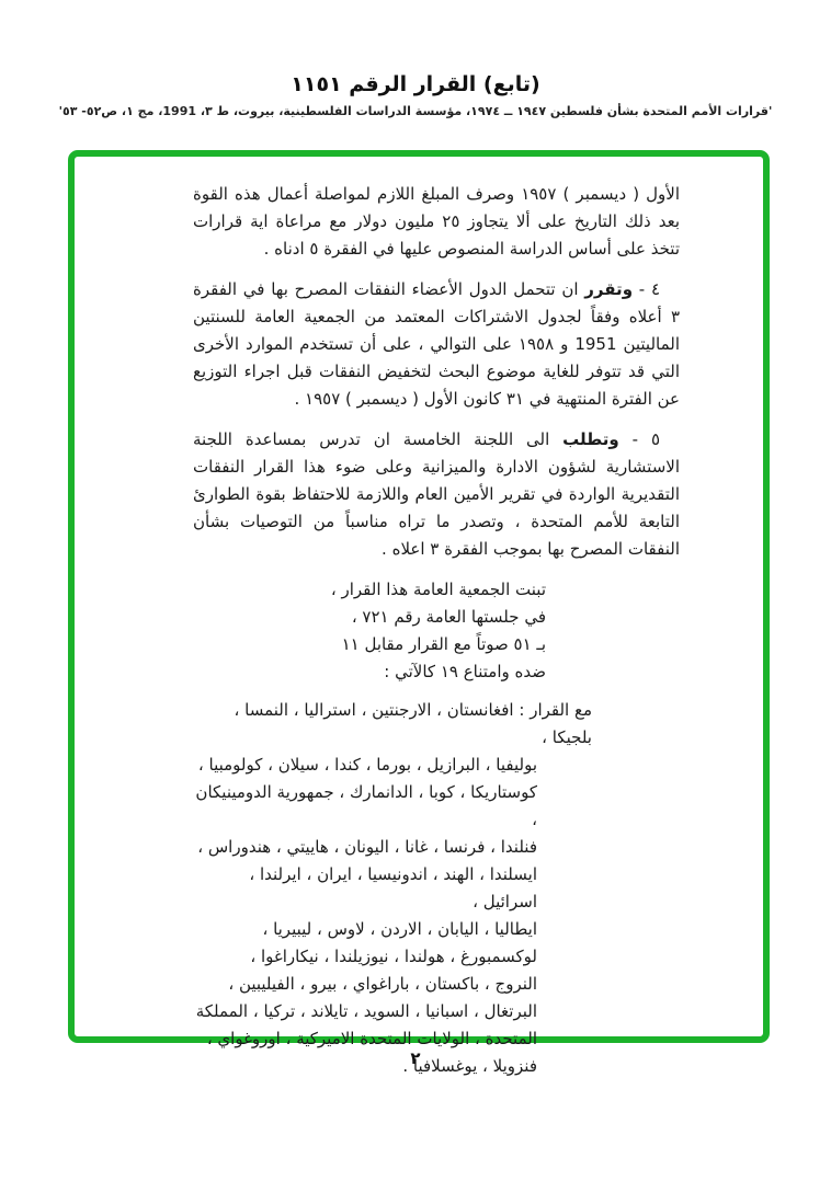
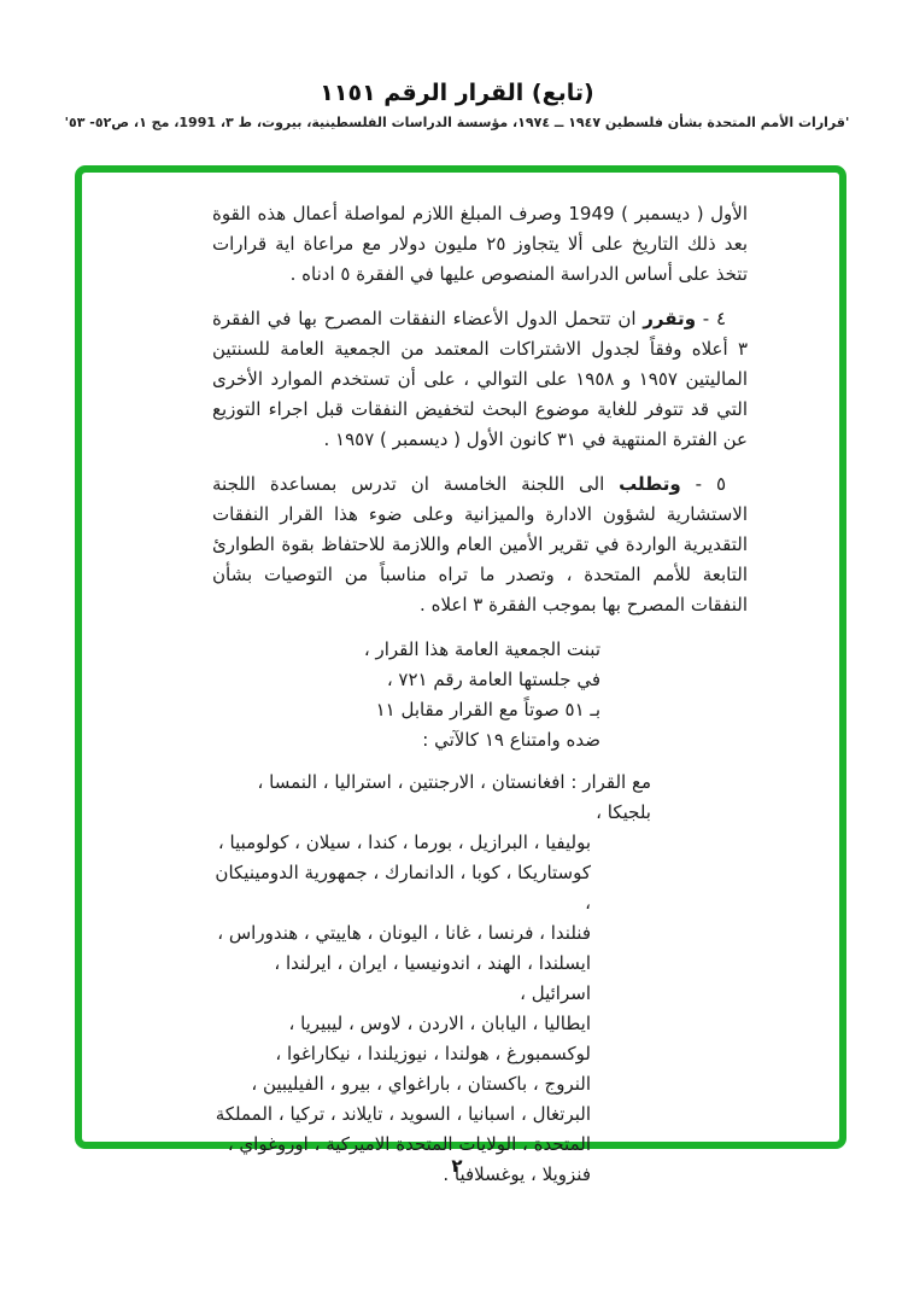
  (تابع) القرار الرقم ١١٥١
  'قرارات الأمم المتحدة بشأن فلسطين ١٩٤٧ ــ ١٩٧٤، مؤسسة الدراسات الفلسطينية، بيروت، ط ٣، 1991، مج ١، ص٥٢- ٥٣'
- الأول ( ديسمبر ) ١٩٥٧ وصرف المبلغ اللازم لمواصلة أعمال هذه القوة بعد ذلك التاريخ على ألا يتجاوز ٢٥ مليون دولار مع مراعاة اية قرارات تتخذ على أساس الدراسة المنصوص عليها في الفقرة ٥ ادناه .
+ الأول ( ديسمبر ) 1949 وصرف المبلغ اللازم لمواصلة أعمال هذه القوة بعد ذلك التاريخ على ألا يتجاوز ٢٥ مليون دولار مع مراعاة اية قرارات تتخذ على أساس الدراسة المنصوص عليها في الفقرة ٥ ادناه .
- ٤ - وتقرر ان تتحمل الدول الأعضاء النفقات المصرح بها في الفقرة ٣ أعلاه وفقاً لجدول الاشتراكات المعتمد من الجمعية العامة للسنتين الماليتين 1951 و ١٩٥٨ على التوالي ، على أن تستخدم الموارد الأخرى التي قد تتوفر للغاية موضوع البحث لتخفيض النفقات قبل اجراء التوزيع عن الفترة المنتهية في ٣١ كانون الأول ( ديسمبر ) ١٩٥٧ .
+ ٤ - وتقرر ان تتحمل الدول الأعضاء النفقات المصرح بها في الفقرة ٣ أعلاه وفقاً لجدول الاشتراكات المعتمد من الجمعية العامة للسنتين الماليتين ١٩٥٧ و ١٩٥٨ على التوالي ، على أن تستخدم الموارد الأخرى التي قد تتوفر للغاية موضوع البحث لتخفيض النفقات قبل اجراء التوزيع عن الفترة المنتهية في ٣١ كانون الأول ( ديسمبر ) ١٩٥٧ .
  ٥ - وتطلب الى اللجنة الخامسة ان تدرس بمساعدة اللجنة الاستشارية لشؤون الادارة والميزانية وعلى ضوء هذا القرار النفقات التقديرية الواردة في تقرير الأمين العام واللازمة للاحتفاظ بقوة الطوارئ التابعة للأمم المتحدة ، وتصدر ما تراه مناسباً من التوصيات بشأن النفقات المصرح بها بموجب الفقرة ٣ اعلاه .
  تبنت الجمعية العامة هذا القرار ،
  في جلستها العامة رقم ٧٢١ ،
  بـ ٥١ صوتاً مع القرار مقابل ١١
  ضده وامتناع ١٩ كالآتي :
  مع القرار : افغانستان ، الارجنتين ، استراليا ، النمسا ، بلجيكا ،
  بوليفيا ، البرازيل ، بورما ، كندا ، سيلان ، كولومبيا ،
  كوستاريكا ، كوبا ، الدانمارك ، جمهورية الدومينيكان ،
  فنلندا ، فرنسا ، غانا ، اليونان ، هاييتي ، هندوراس ،
  ايسلندا ، الهند ، اندونيسيا ، ايران ، ايرلندا ، اسرائيل ،
  ايطاليا ، اليابان ، الاردن ، لاوس ، ليبيريا ،
  لوكسمبورغ ، هولندا ، نيوزيلندا ، نيكاراغوا ،
  النروج ، باكستان ، باراغواي ، بيرو ، الفيليبين ،
  البرتغال ، اسبانيا ، السويد ، تايلاند ، تركيا ، المملكة
  المتحدة ، الولايات المتحدة الاميركية ، اوروغواي ،
  فنزويلا ، يوغسلافيا .
  ٢
